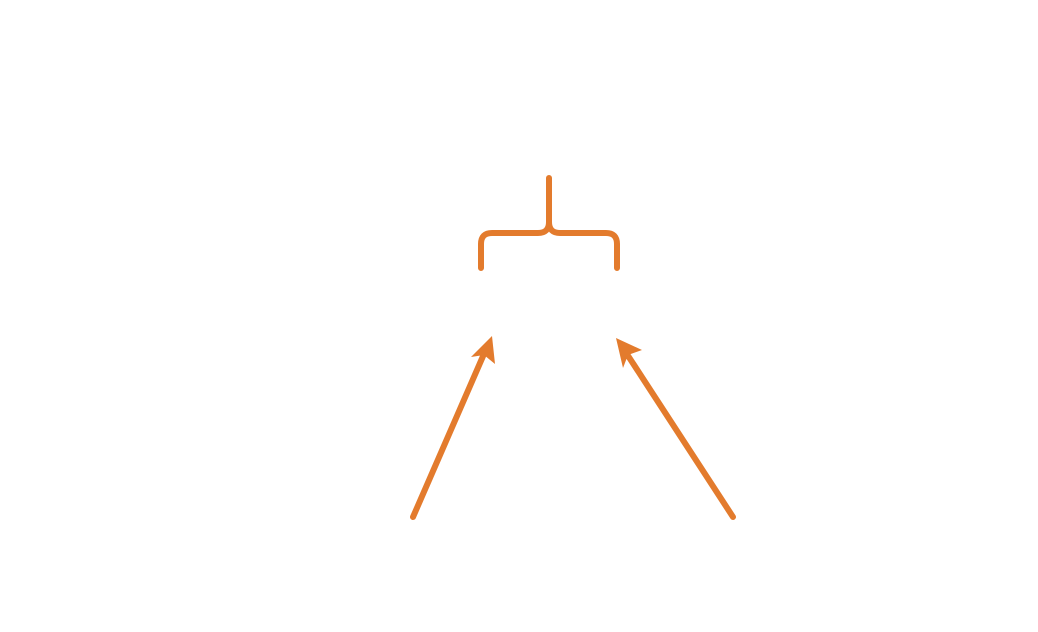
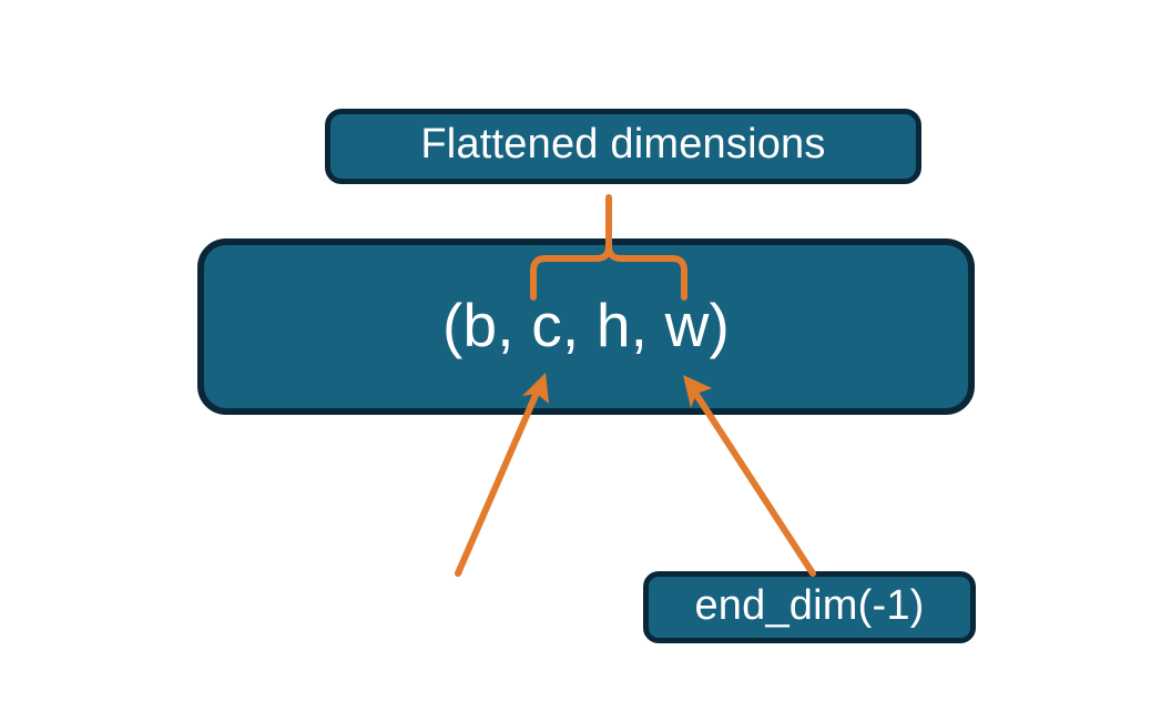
+ Flattened dimensions
+ (b, c, h, w)
+ end_dim(-1)
